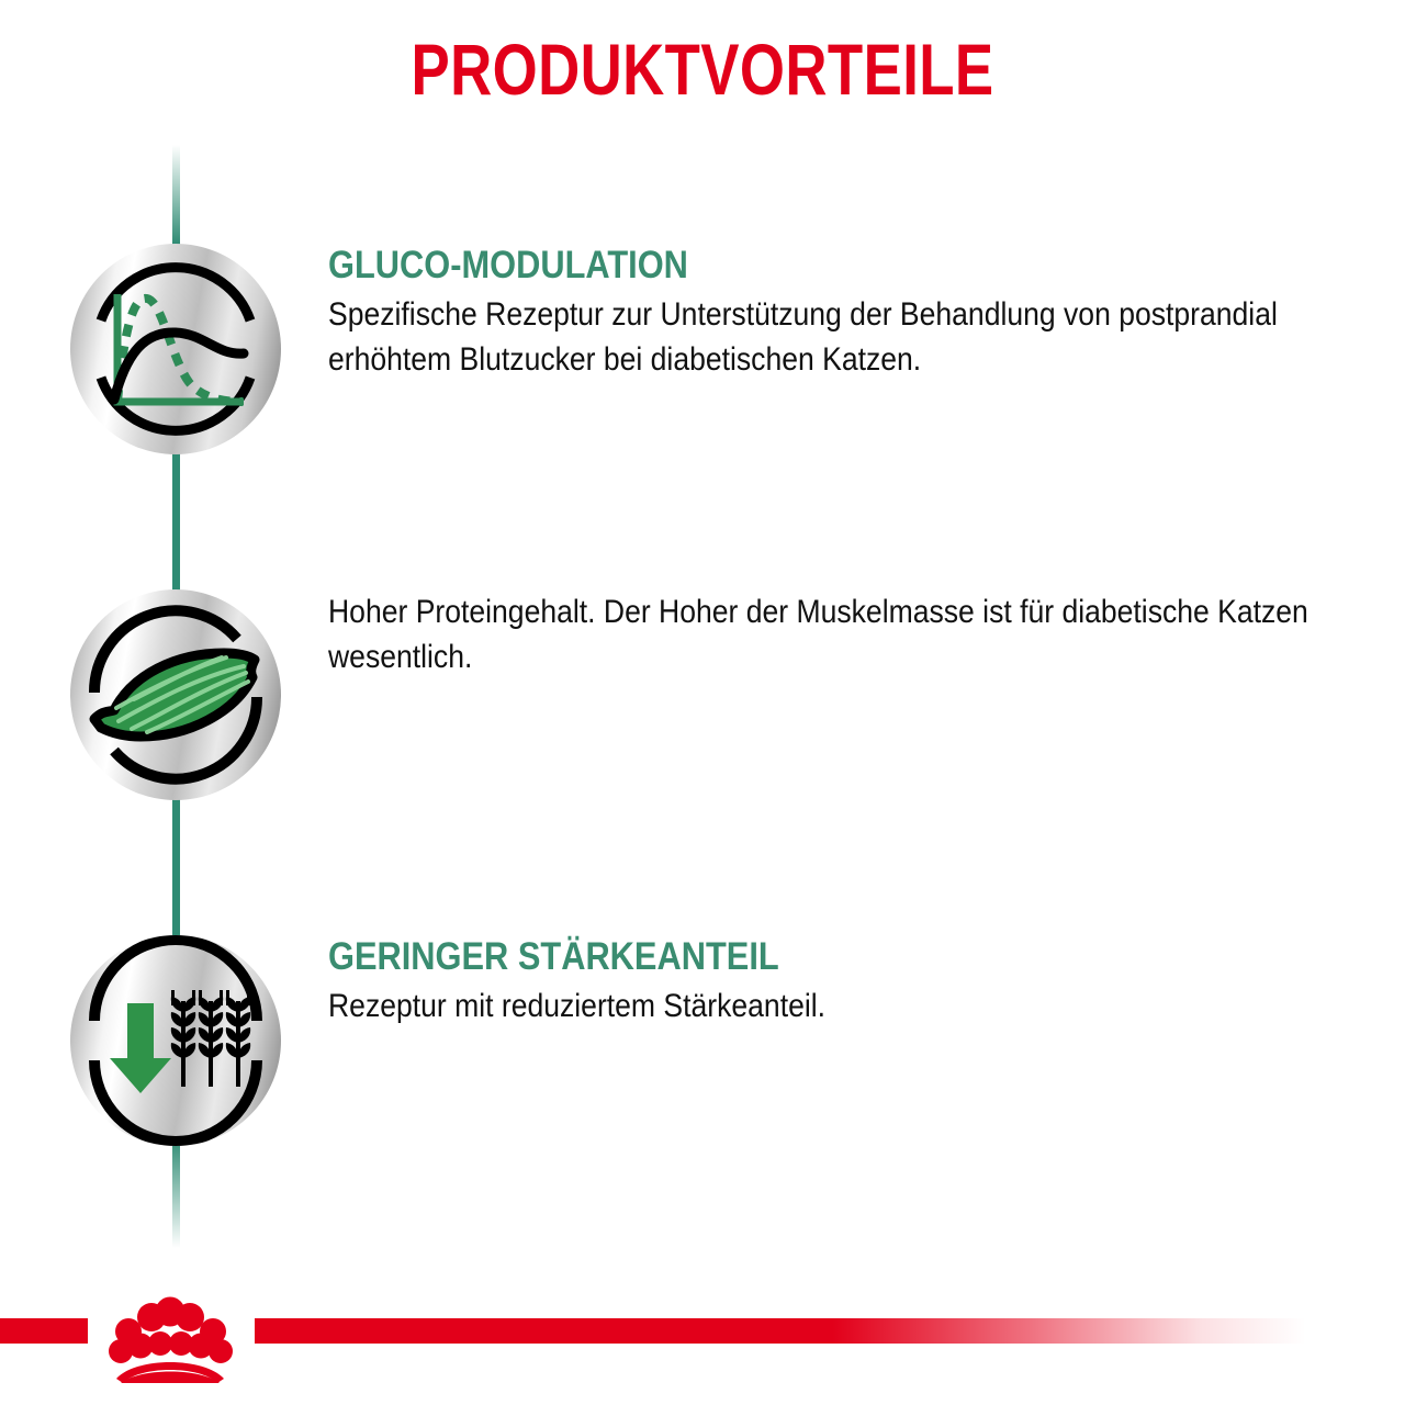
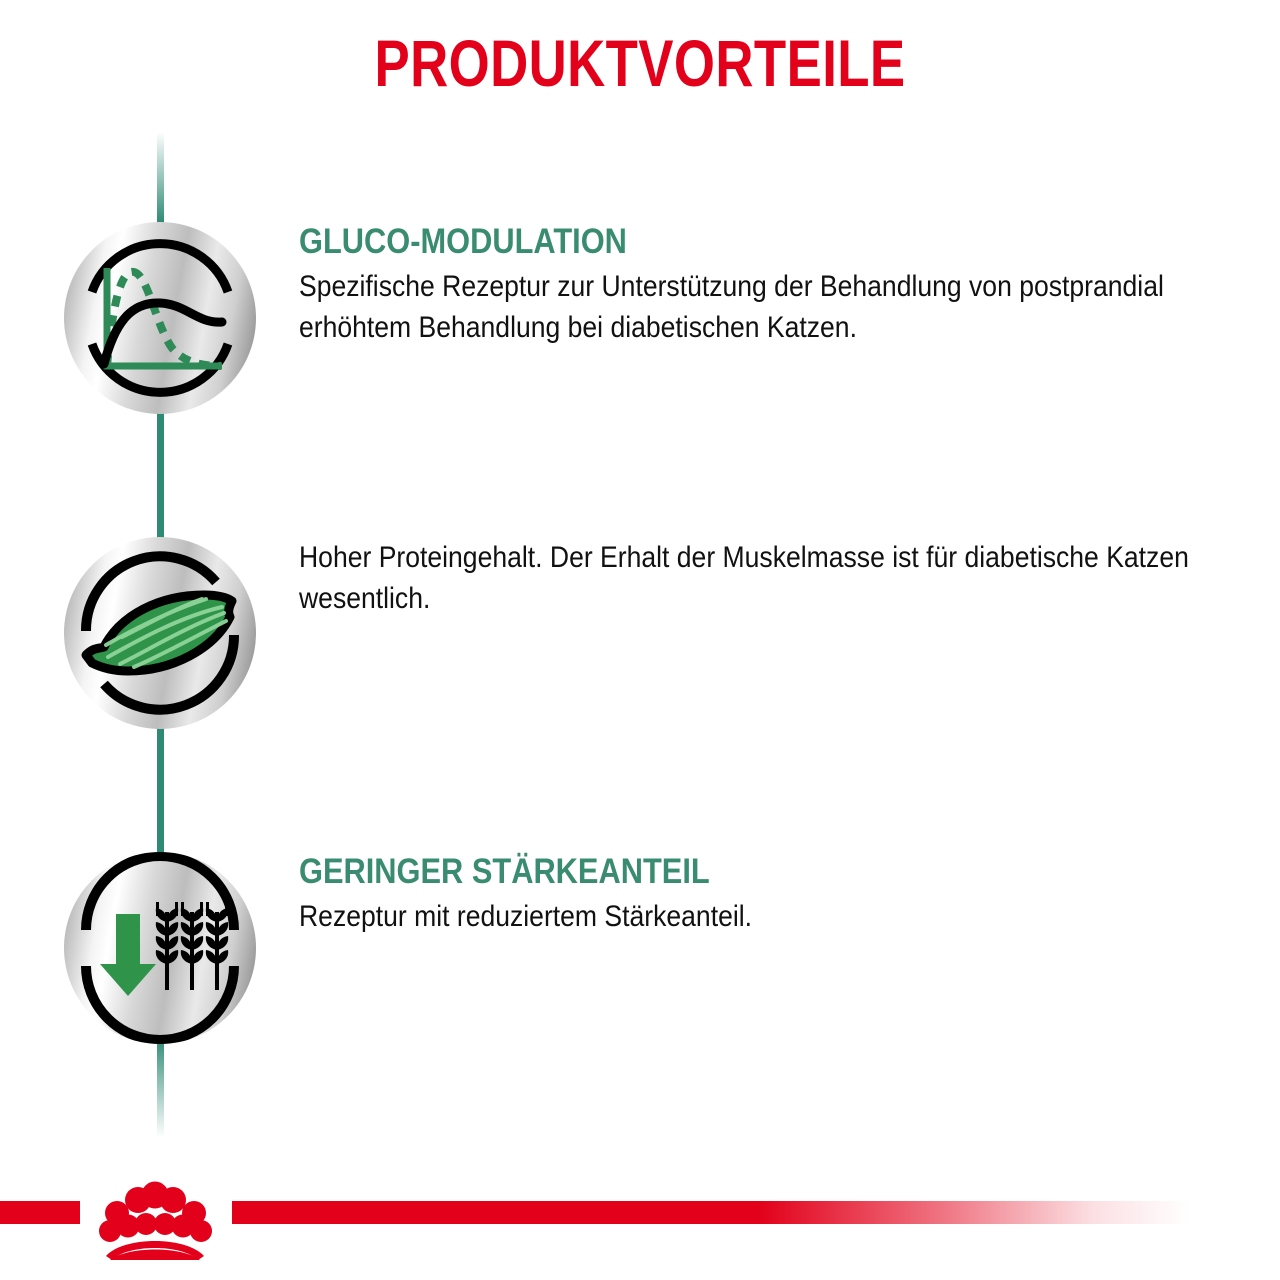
  PRODUKTVORTEILE
  GLUCO-MODULATION
- Spezifische Rezeptur zur Unterstützung der Behandlung von postprandial erhöhtem Blutzucker bei diabetischen Katzen.
+ Spezifische Rezeptur zur Unterstützung der Behandlung von postprandial erhöhtem Behandlung bei diabetischen Katzen.
- Hoher Proteingehalt. Der Hoher der Muskelmasse ist für diabetische Katzen wesentlich.
+ Hoher Proteingehalt. Der Erhalt der Muskelmasse ist für diabetische Katzen wesentlich.
  GERINGER STÄRKEANTEIL
  Rezeptur mit reduziertem Stärkeanteil.
